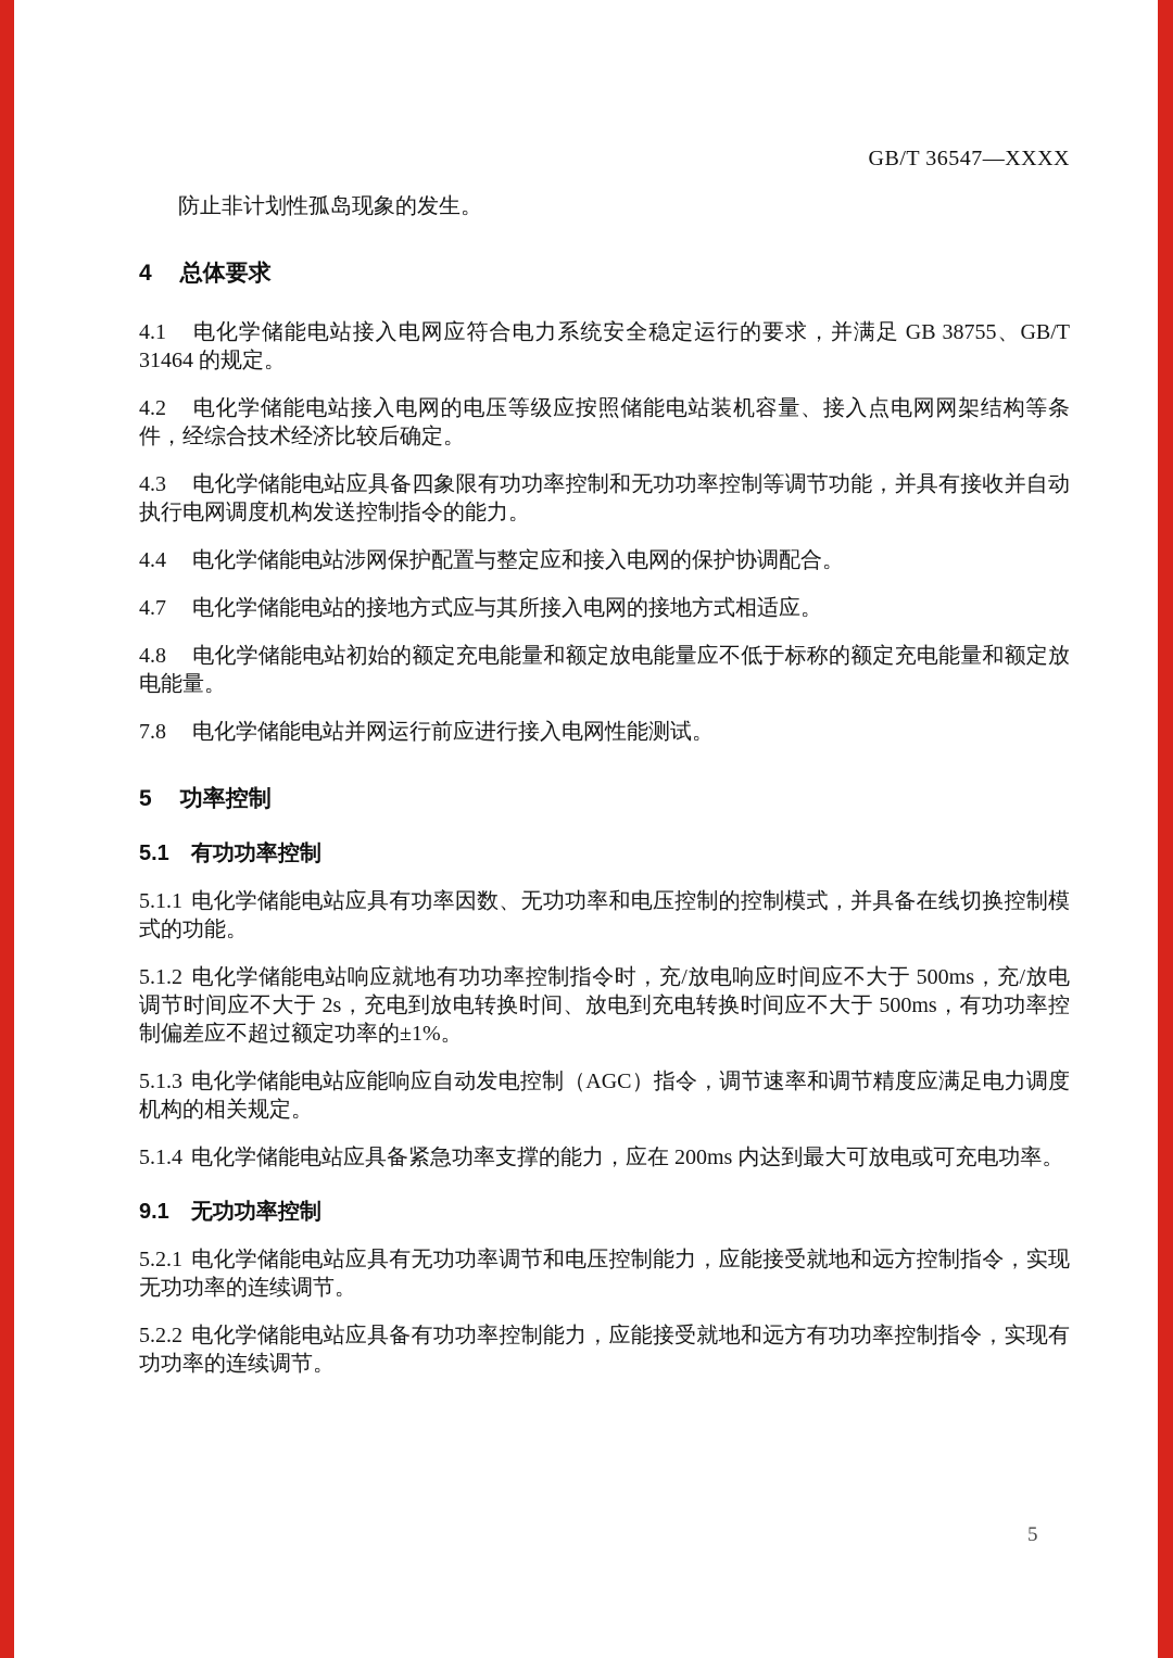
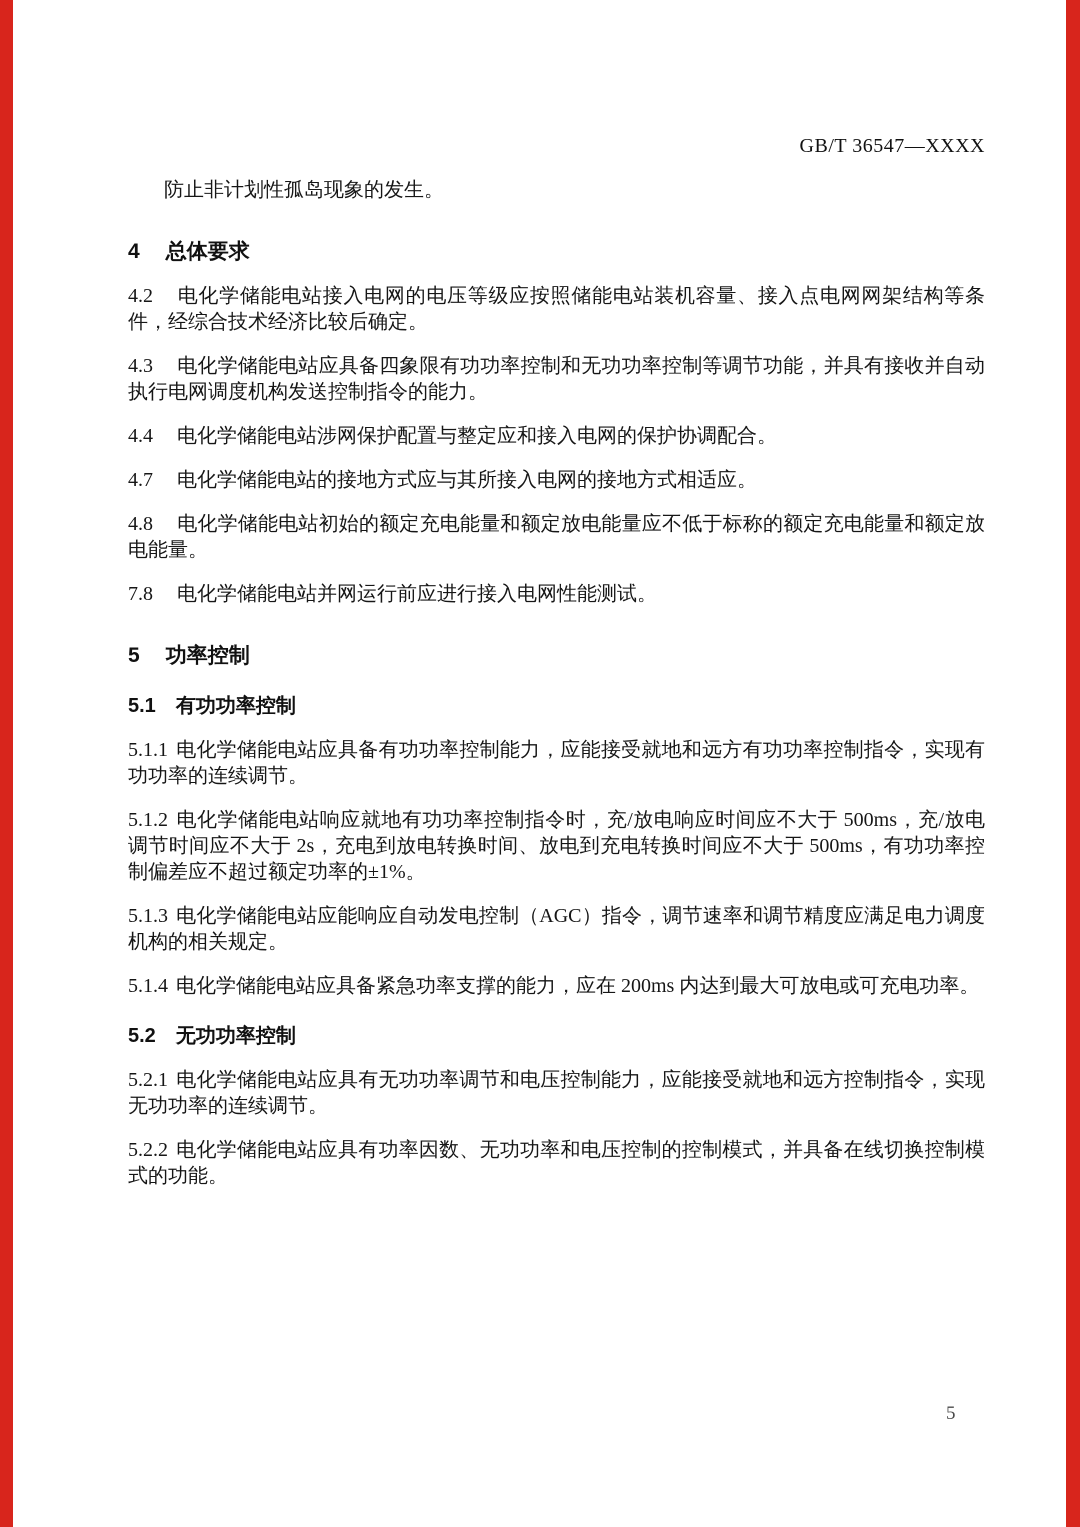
  GB/T 36547—XXXX
  防止非计划性孤岛现象的发生。
  4 总体要求
- 4.1 电化学储能电站接入电网应符合电力系统安全稳定运行的要求，并满足 GB 38755、GB/T 31464 的规定。
  4.2 电化学储能电站接入电网的电压等级应按照储能电站装机容量、接入点电网网架结构等条件，经综合技术经济比较后确定。
  4.3 电化学储能电站应具备四象限有功功率控制和无功功率控制等调节功能，并具有接收并自动执行电网调度机构发送控制指令的能力。
  4.4 电化学储能电站涉网保护配置与整定应和接入电网的保护协调配合。
  4.7 电化学储能电站的接地方式应与其所接入电网的接地方式相适应。
  4.8 电化学储能电站初始的额定充电能量和额定放电能量应不低于标称的额定充电能量和额定放电能量。
  7.8 电化学储能电站并网运行前应进行接入电网性能测试。
  5 功率控制
  5.1 有功功率控制
- 5.1.1 电化学储能电站应具有功率因数、无功功率和电压控制的控制模式，并具备在线切换控制模式的功能。
+ 5.1.1 电化学储能电站应具备有功功率控制能力，应能接受就地和远方有功功率控制指令，实现有功功率的连续调节。
  5.1.2 电化学储能电站响应就地有功功率控制指令时，充/放电响应时间应不大于 500ms，充/放电调节时间应不大于 2s，充电到放电转换时间、放电到充电转换时间应不大于 500ms，有功功率控制偏差应不超过额定功率的±1%。
  5.1.3 电化学储能电站应能响应自动发电控制（AGC）指令，调节速率和调节精度应满足电力调度机构的相关规定。
  5.1.4 电化学储能电站应具备紧急功率支撑的能力，应在 200ms 内达到最大可放电或可充电功率。
- 9.1 无功功率控制
+ 5.2 无功功率控制
  5.2.1 电化学储能电站应具有无功功率调节和电压控制能力，应能接受就地和远方控制指令，实现无功功率的连续调节。
- 5.2.2 电化学储能电站应具备有功功率控制能力，应能接受就地和远方有功功率控制指令，实现有功功率的连续调节。
+ 5.2.2 电化学储能电站应具有功率因数、无功功率和电压控制的控制模式，并具备在线切换控制模式的功能。
  5
